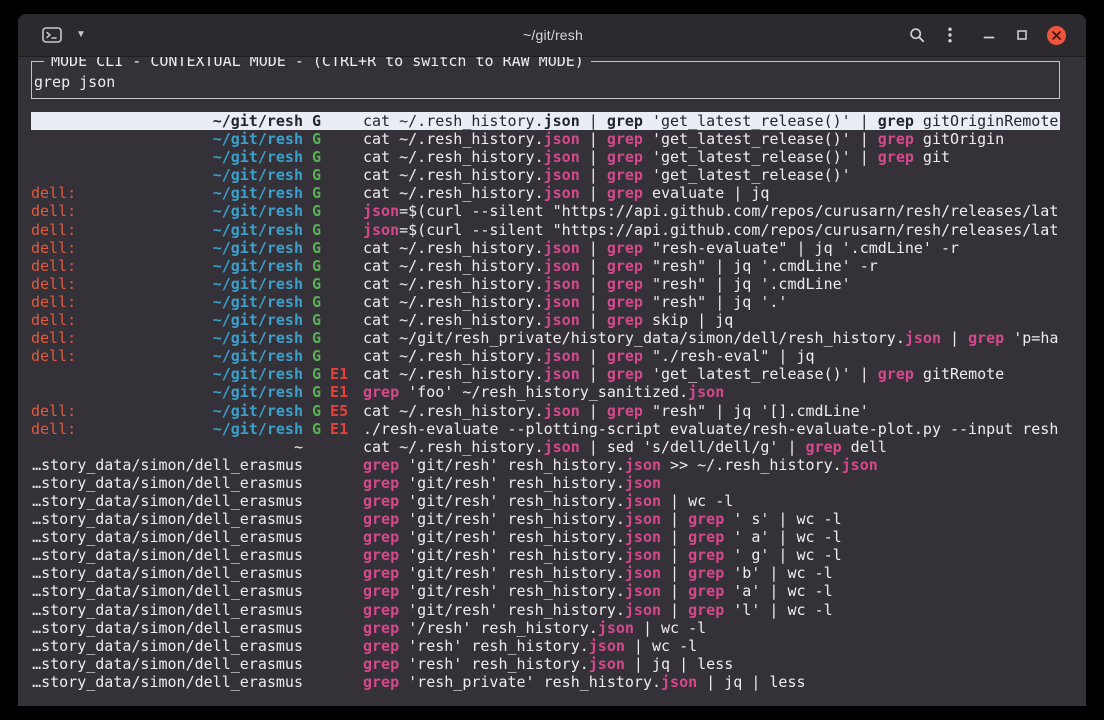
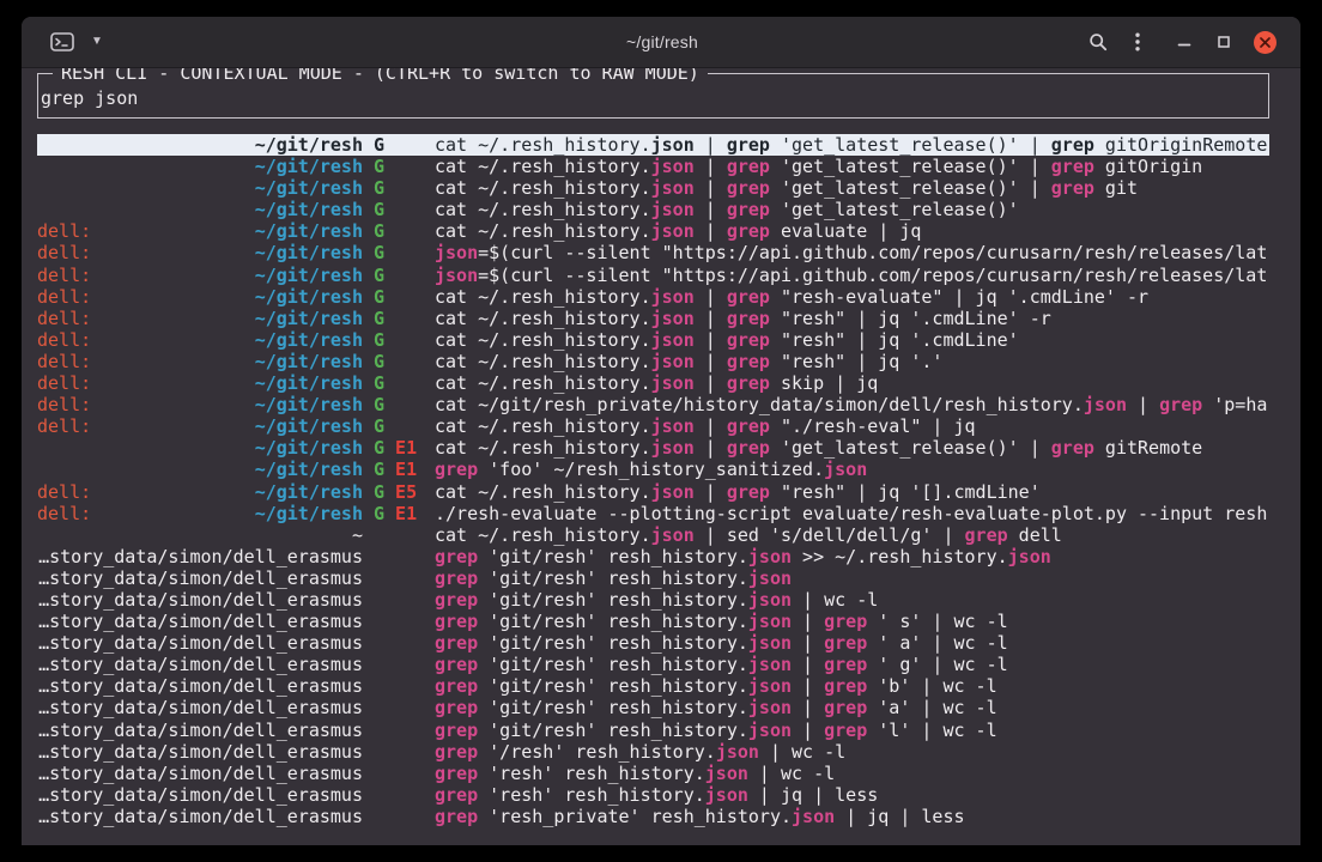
  ▼
  ~/git/resh
- MODE CLI - CONTEXTUAL MODE - (CTRL+R to switch to RAW MODE)
+ RESH CLI - CONTEXTUAL MODE - (CTRL+R to switch to RAW MODE)
  grep json
  ~/git/resh
  G
  cat ~/.resh_history.json | grep 'get_latest_release()' | grep gitOriginRemote
  ~/git/resh
  G
  cat ~/.resh_history.json | grep 'get_latest_release()' | grep gitOrigin
  ~/git/resh
  G
  cat ~/.resh_history.json | grep 'get_latest_release()' | grep git
  ~/git/resh
  G
  cat ~/.resh_history.json | grep 'get_latest_release()'
  dell:
  ~/git/resh
  G
  cat ~/.resh_history.json | grep evaluate | jq
  dell:
  ~/git/resh
  G
  json=$(curl --silent "https://api.github.com/repos/curusarn/resh/releases/lat
  dell:
  ~/git/resh
  G
  json=$(curl --silent "https://api.github.com/repos/curusarn/resh/releases/lat
  dell:
  ~/git/resh
  G
  cat ~/.resh_history.json | grep "resh-evaluate" | jq '.cmdLine' -r
  dell:
  ~/git/resh
  G
  cat ~/.resh_history.json | grep "resh" | jq '.cmdLine' -r
  dell:
  ~/git/resh
  G
  cat ~/.resh_history.json | grep "resh" | jq '.cmdLine'
  dell:
  ~/git/resh
  G
  cat ~/.resh_history.json | grep "resh" | jq '.'
  dell:
  ~/git/resh
  G
  cat ~/.resh_history.json | grep skip | jq
  dell:
  ~/git/resh
  G
  cat ~/git/resh_private/history_data/simon/dell/resh_history.json | grep 'p=ha
  dell:
  ~/git/resh
  G
  cat ~/.resh_history.json | grep "./resh-eval" | jq
  ~/git/resh
  G E1
  cat ~/.resh_history.json | grep 'get_latest_release()' | grep gitRemote
  ~/git/resh
  G E1
  grep 'foo' ~/resh_history_sanitized.json
  dell:
  ~/git/resh
  G E5
  cat ~/.resh_history.json | grep "resh" | jq '[].cmdLine'
  dell:
  ~/git/resh
  G E1
  ./resh-evaluate --plotting-script evaluate/resh-evaluate-plot.py --input resh
  ~
  cat ~/.resh_history.json | sed 's/dell/dell/g' | grep dell
  …story_data/simon/dell_erasmus
  grep 'git/resh' resh_history.json >> ~/.resh_history.json
  …story_data/simon/dell_erasmus
  grep 'git/resh' resh_history.json
  …story_data/simon/dell_erasmus
  grep 'git/resh' resh_history.json | wc -l
  …story_data/simon/dell_erasmus
  grep 'git/resh' resh_history.json | grep ' s' | wc -l
  …story_data/simon/dell_erasmus
  grep 'git/resh' resh_history.json | grep ' a' | wc -l
  …story_data/simon/dell_erasmus
  grep 'git/resh' resh_history.json | grep ' g' | wc -l
  …story_data/simon/dell_erasmus
  grep 'git/resh' resh_history.json | grep 'b' | wc -l
  …story_data/simon/dell_erasmus
  grep 'git/resh' resh_history.json | grep 'a' | wc -l
  …story_data/simon/dell_erasmus
  grep 'git/resh' resh_history.json | grep 'l' | wc -l
  …story_data/simon/dell_erasmus
  grep '/resh' resh_history.json | wc -l
  …story_data/simon/dell_erasmus
  grep 'resh' resh_history.json | wc -l
  …story_data/simon/dell_erasmus
  grep 'resh' resh_history.json | jq | less
  …story_data/simon/dell_erasmus
  grep 'resh_private' resh_history.json | jq | less
